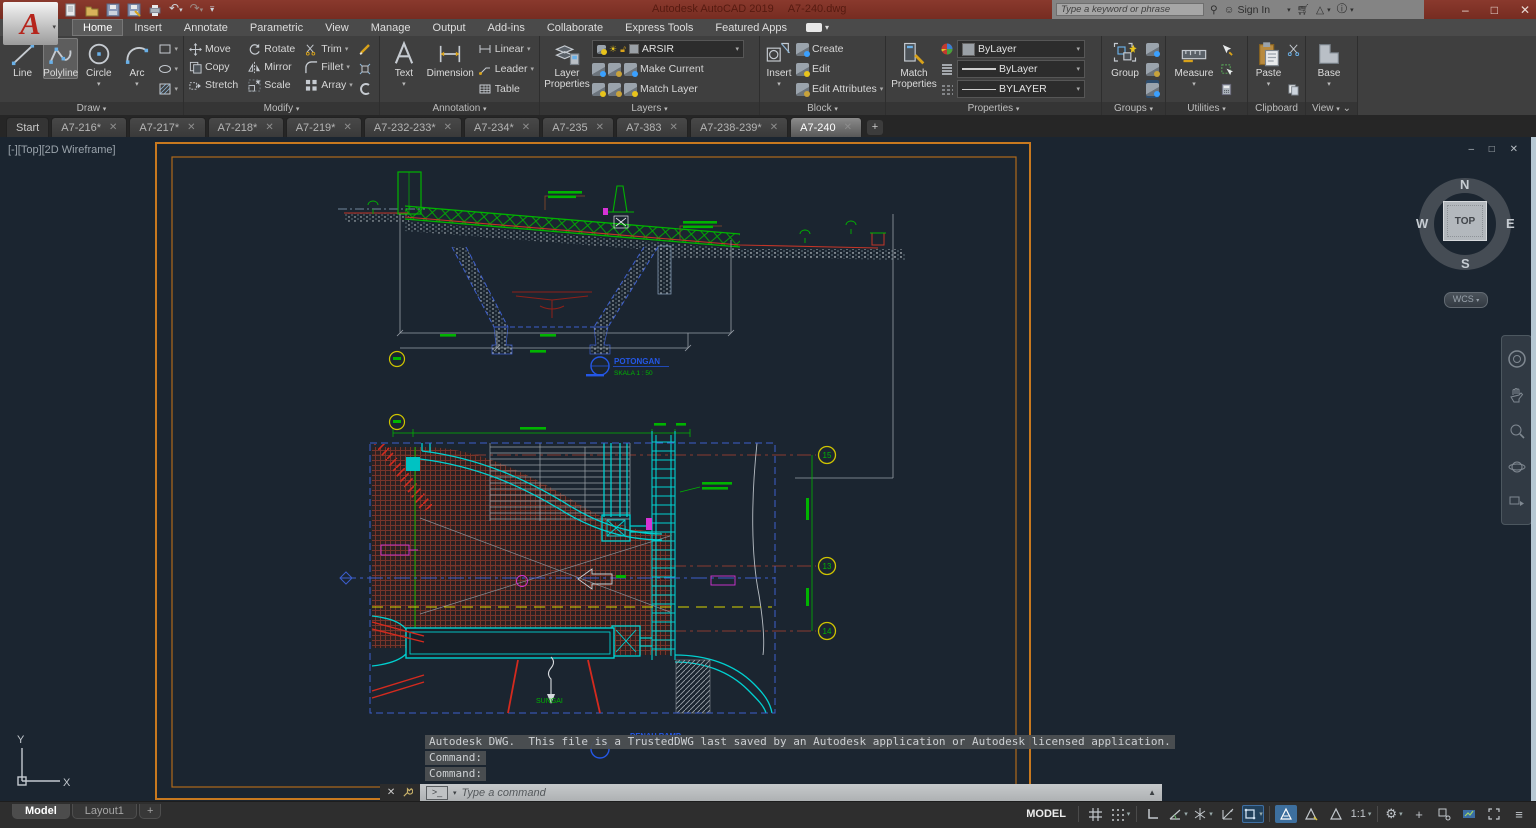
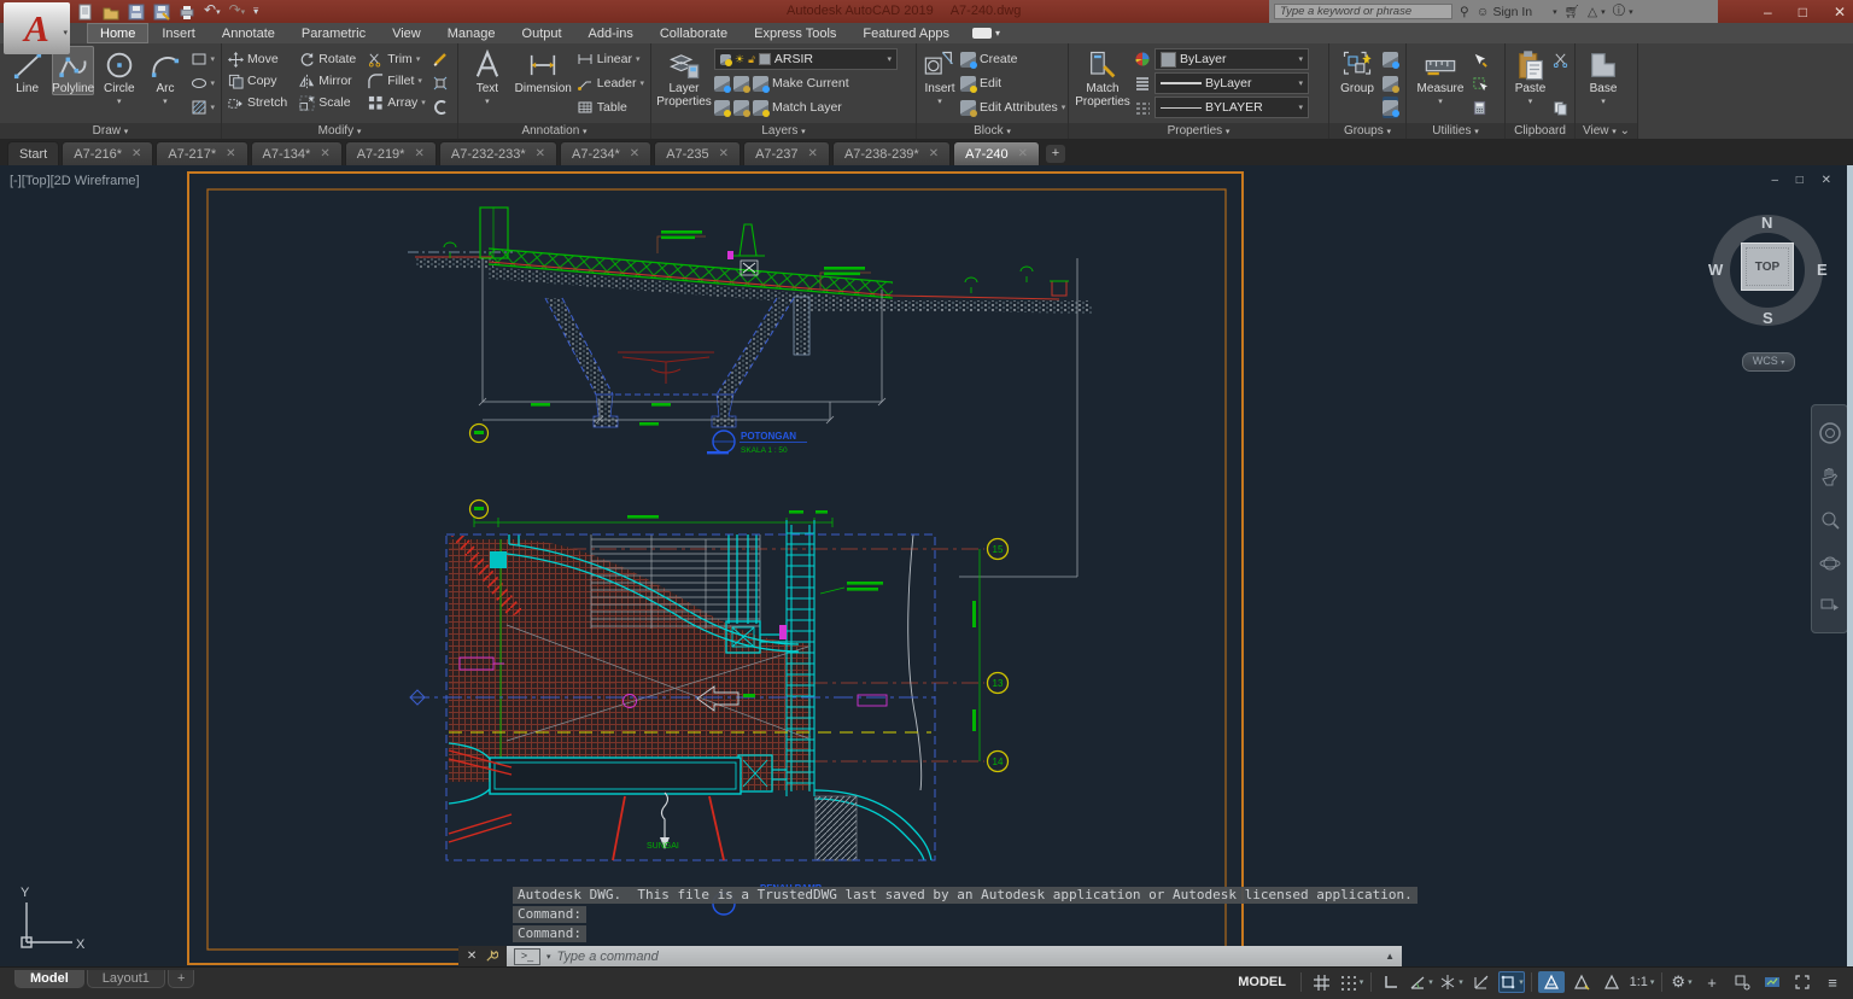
  ▾̅
  Autodesk AutoCAD 2019 A7-240.dwg
  Type a keyword or phrase
  ⚲
  ☺
  Sign In
  🛒︎
  △
  ⓘ
  –
  □
  ✕
  A
  Home
  Insert
  Annotate
  Parametric
  View
  Manage
  Output
  Add-ins
  Collaborate
  Express Tools
  Featured Apps
  ▾
  Line
  Polyline
  Circle
  Arc
  Draw
  Move
  Rotate
  Trim
  Copy
  Mirror
  Fillet
  Stretch
  Scale
  Array
  Modify
  Text
  Dimension
  Linear
  Leader
  Table
  Annotation
  Layer Properties
  ☀
  🔓︎
  ARSIR
  Make Current
  Match Layer
  Layers
  Insert
  Create
  Edit
  Edit Attributes
  Block
  Match Properties
  ByLayer
  ByLayer
  BYLAYER
  Properties
  Group
  Groups
  Measure
  Utilities
  Paste
  Clipboard
  Base
  View ⌄
  Start
  A7-216*
  ✕
  A7-217*
  ✕
- A7-218*
+ A7-134*
  ✕
  A7-219*
  ✕
  A7-232-233*
  ✕
  A7-234*
  ✕
  A7-235
  ✕
- A7-383
+ A7-237
  ✕
  A7-238-239*
  ✕
  A7-240
  ✕
  +
  POTONGAN
  15
  13
  14
  Y
  X
  [-][Top][2D Wireframe]
  – □ ✕
  N
  W
  E
  S
  TOP
  WCS
  Autodesk DWG. This file is a TrustedDWG last saved by an Autodesk application or Autodesk licensed application.
  Command:
  Command:
  ✕
  >_
  Type a command
  ▲
  Model
  Layout1
  +
  MODEL
  1:1
  ⚙
  +
  ≡
